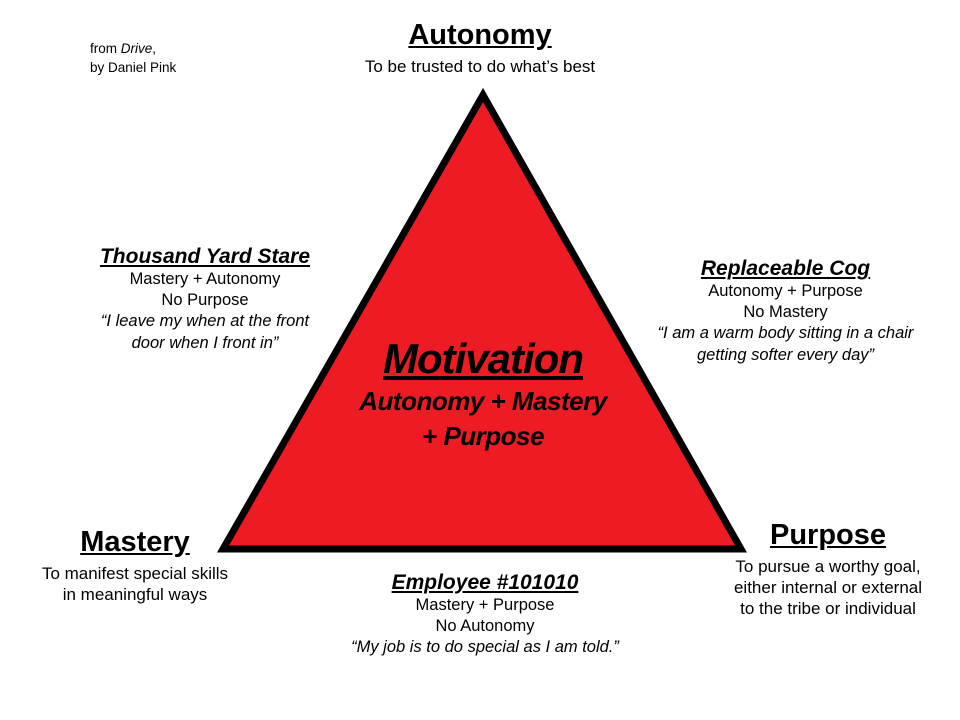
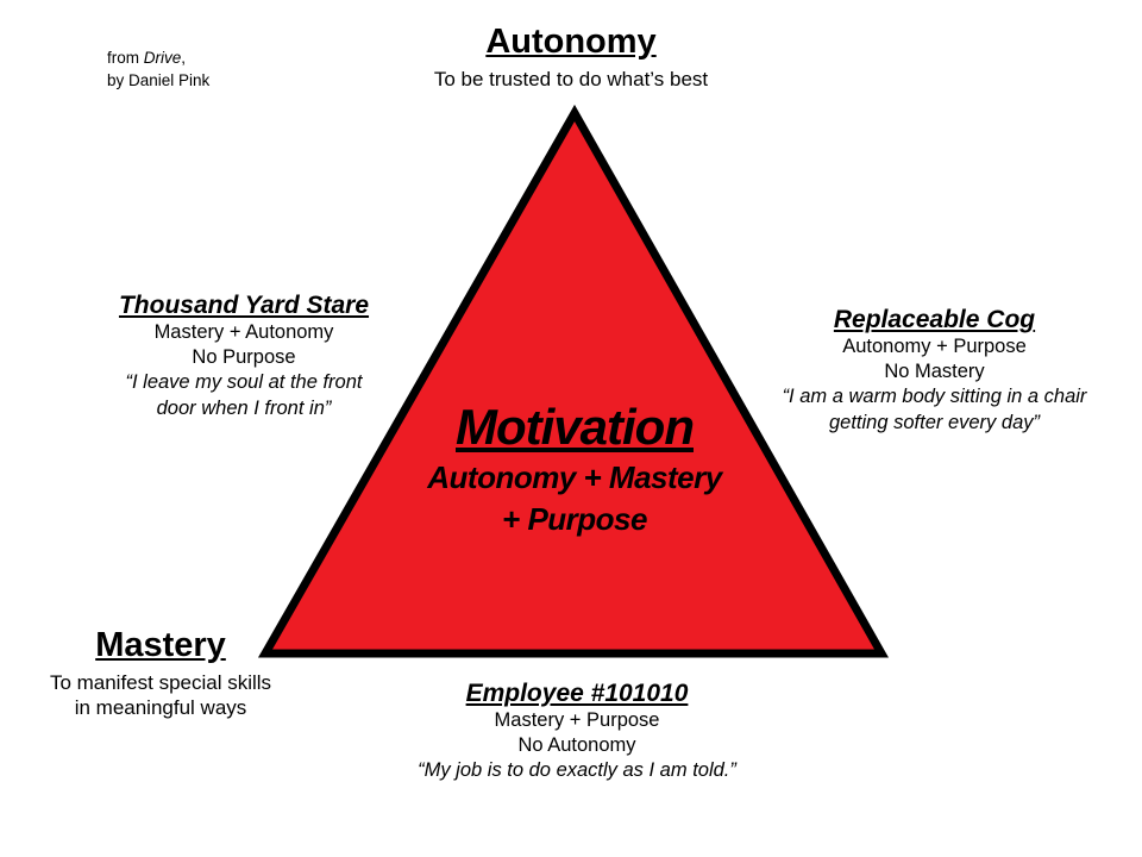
  from Drive,
  by Daniel Pink
  Autonomy
  To be trusted to do what’s best
  Thousand Yard Stare
  Mastery + Autonomy
  No Purpose
- “I leave my when at the front
+ “I leave my soul at the front
  door when I front in”
  Replaceable Cog
  Autonomy + Purpose
  No Mastery
  “I am a warm body sitting in a chair
  getting softer every day”
  Motivation
  Autonomy + Mastery
  + Purpose
  Mastery
  To manifest special skills in meaningful ways
- Purpose
- To pursue a worthy goal, either internal or external to the tribe or individual
  Employee #101010
  Mastery + Purpose
  No Autonomy
- “My job is to do special as I am told.”
+ “My job is to do exactly as I am told.”
